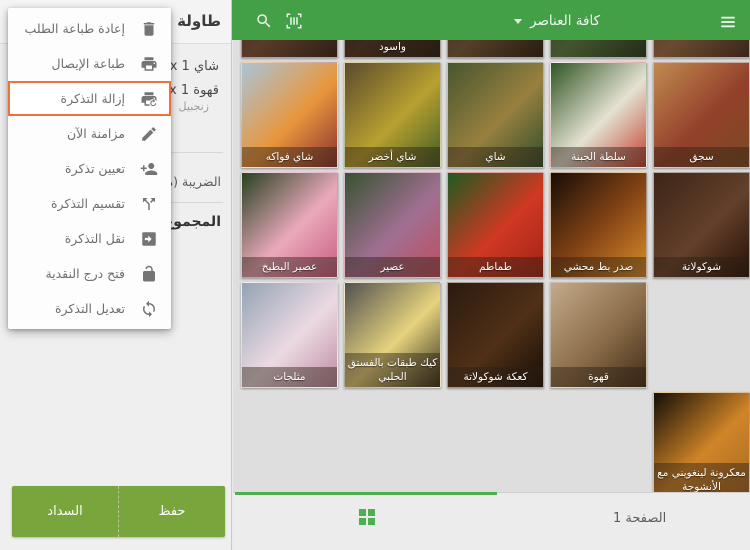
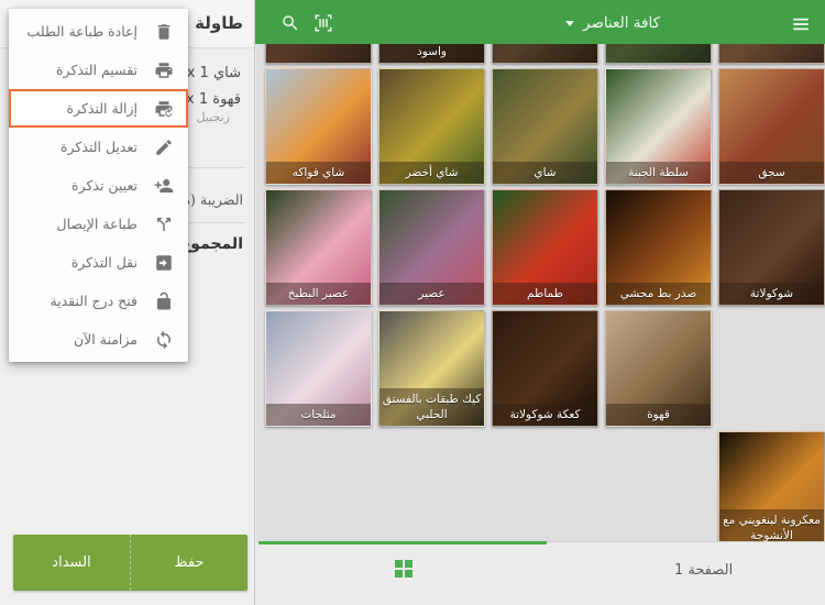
  طاولة
  شاي x 1
  قهوة x 1
  زنجبيل
  الضريبة (
  المجمو
  السداد
  حفظ
  كافة العناصر
  واسود
  شاي فواكه
  شاي أخضر
  شاي
  سلطة الجبنة
  سجق
  عصير البطيخ
  عصير
  طماطم
  صدر بط محشي
  شوكولاتة
  مثلجات
  كيك طبقات بالفستق الحلبي
  كعكة شوكولاتة
  قهوة
  معكرونة لينغويني مع الأنشوجة
  الصفحة 1
  إعادة طباعة الطلب
- طباعة الإيصال
+ تقسيم التذكرة
  إزالة التذكرة
- مزامنة الآن
+ تعديل التذكرة
  تعيين تذكرة
- تقسيم التذكرة
+ طباعة الإيصال
  نقل التذكرة
  فتح درج النقدية
- تعديل التذكرة
+ مزامنة الآن
